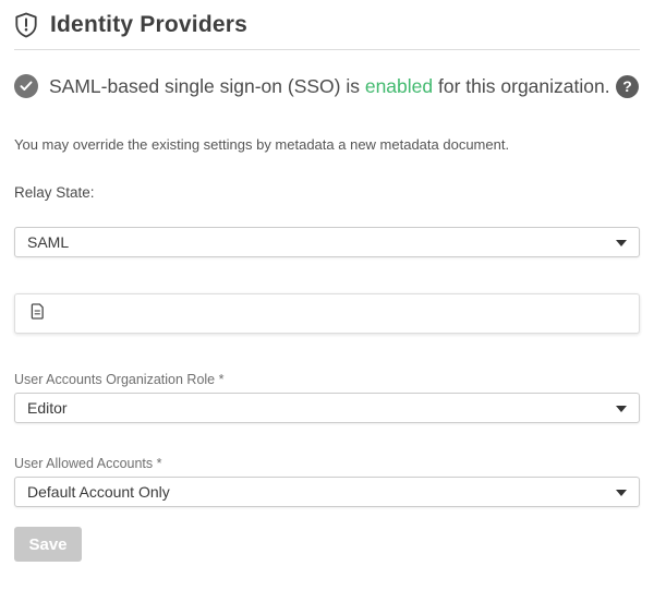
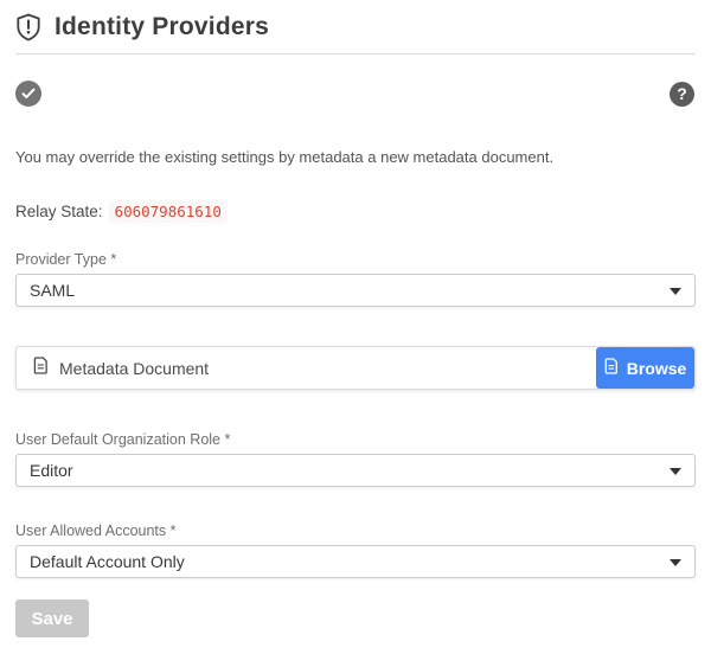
  Identity Providers
- SAML-based single sign-on (SSO) is enabled for this organization.
  ?
  You may override the existing settings by metadata a new metadata document.
  Relay State:
+ 606079861610
+ Provider Type *
  SAML
+ Metadata Document
+ Browse
- User Accounts Organization Role *
+ User Default Organization Role *
  Editor
  User Allowed Accounts *
  Default Account Only
  Save
